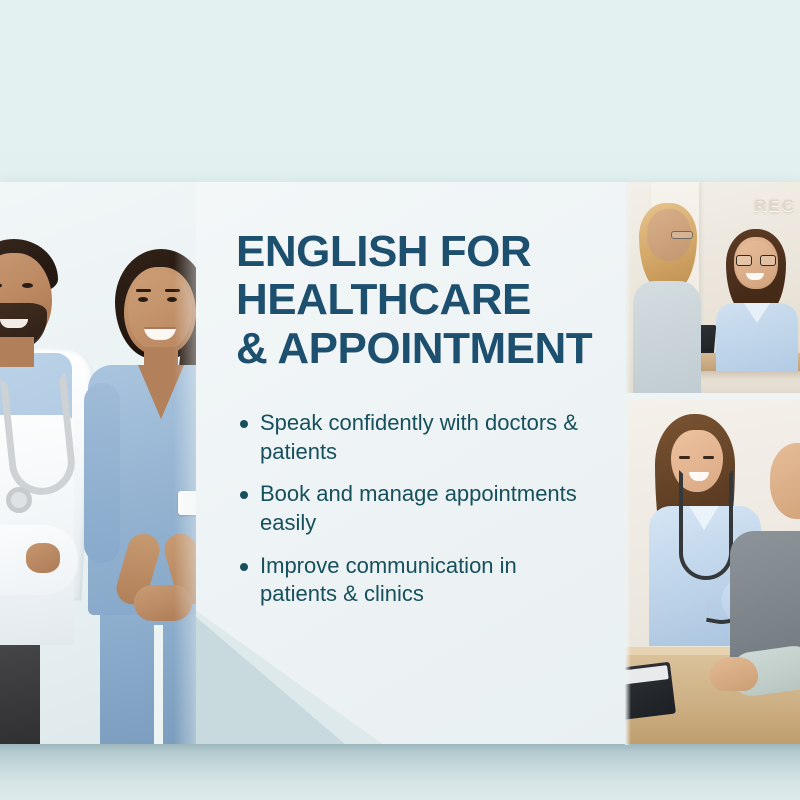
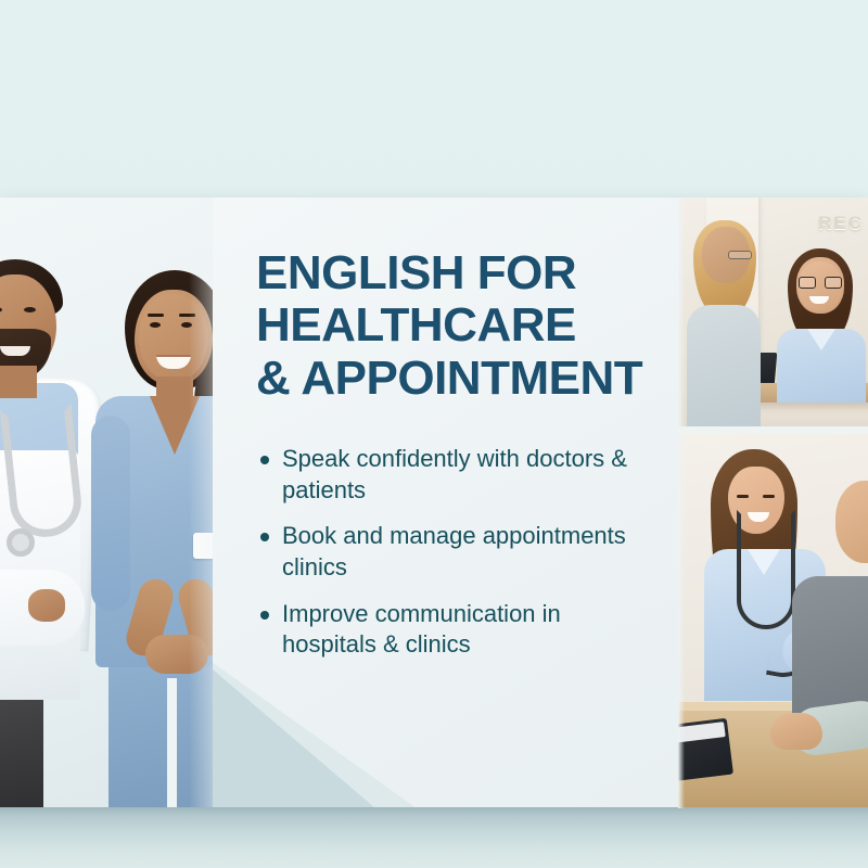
  ENGLISH FOR
  HEALTHCARE
  & APPOINTMENT
  Speak confidently with doctors & patients
- Book and manage appointments easily
+ Book and manage appointments clinics
- Improve communication in patients & clinics
+ Improve communication in hospitals & clinics
  REC
